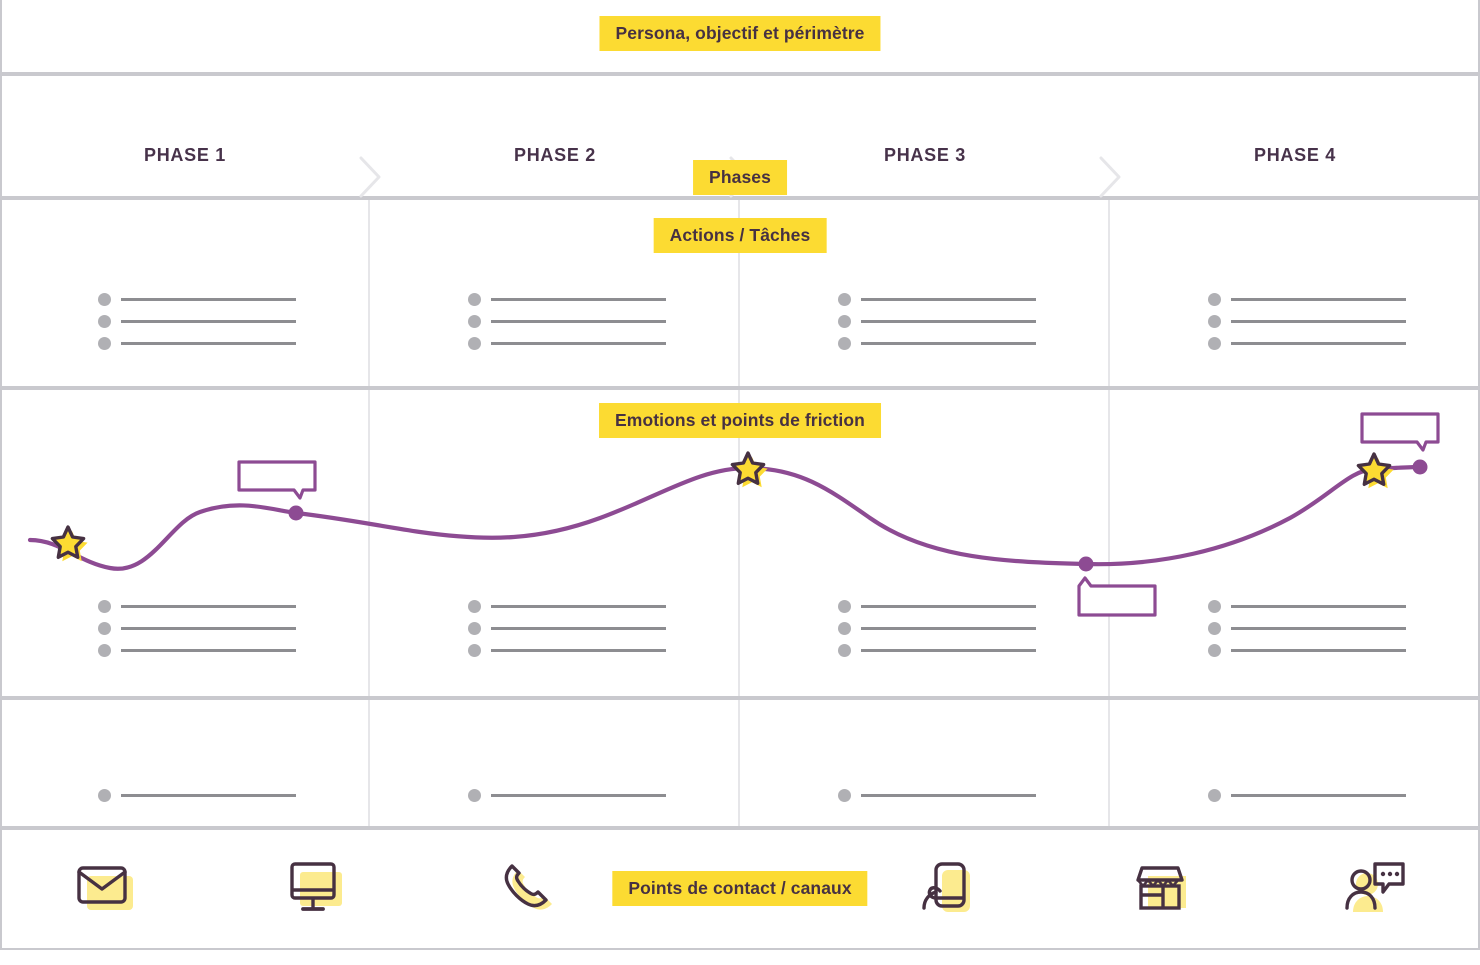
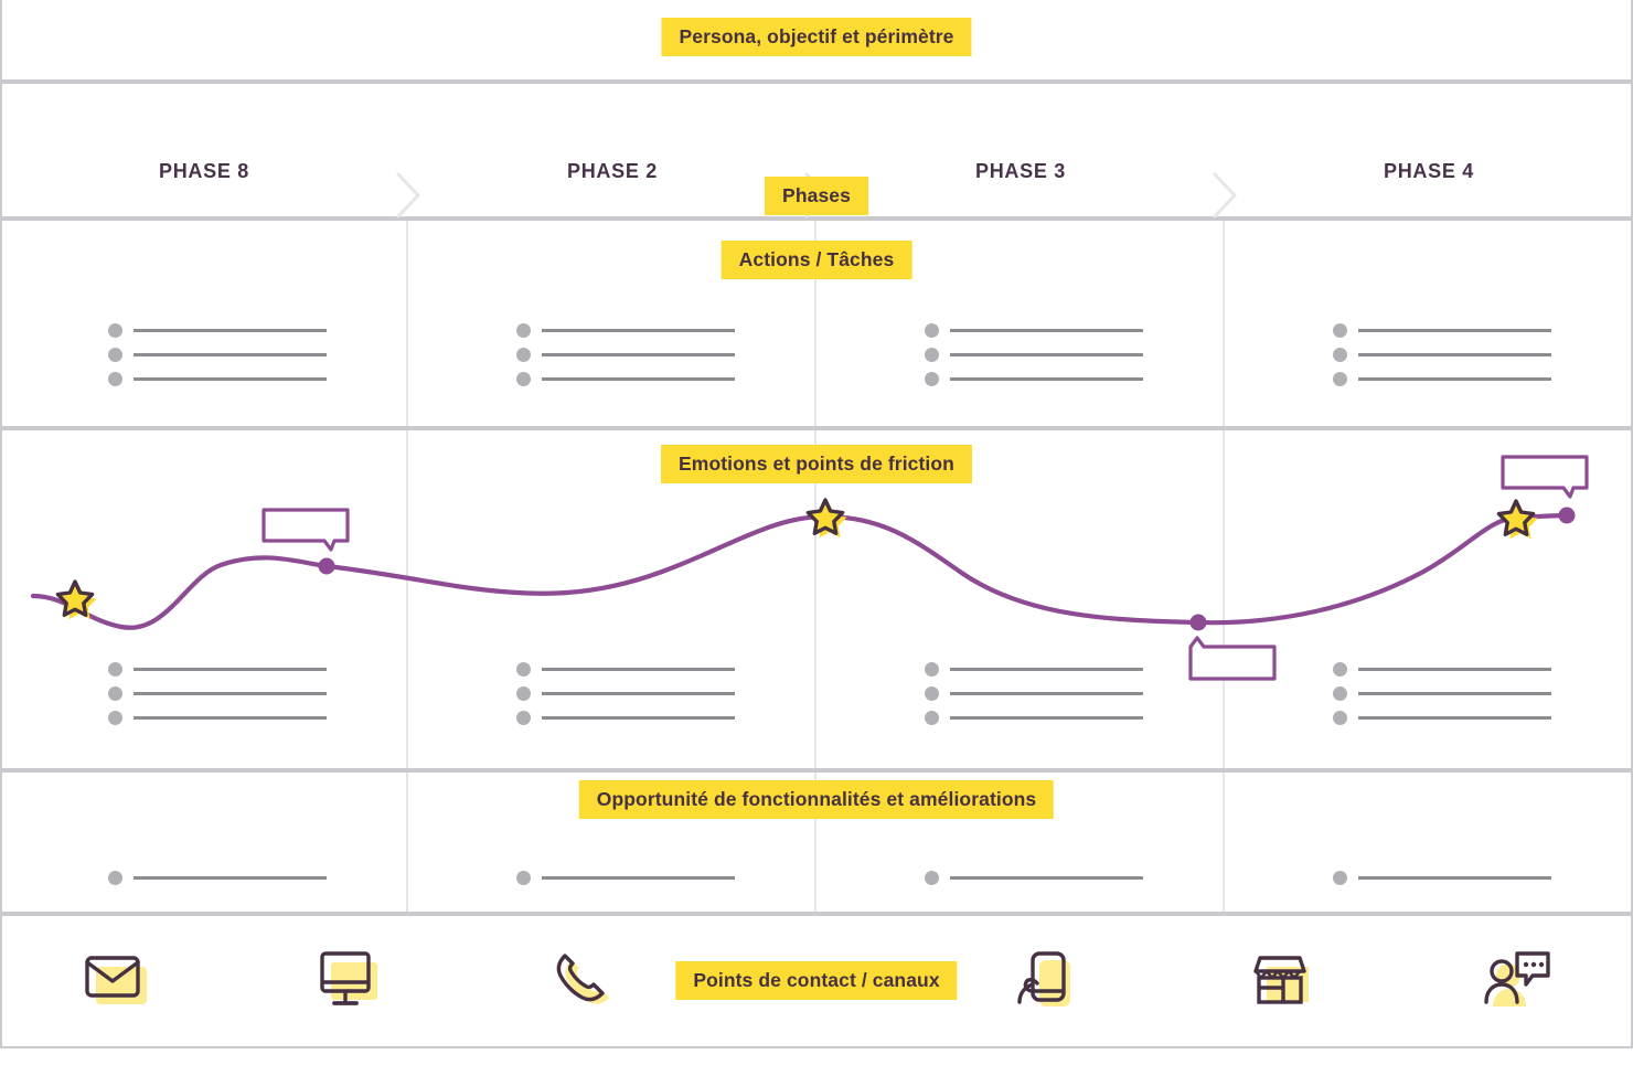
  Persona, objectif et périmètre
- PHASE 1
+ PHASE 8
  PHASE 2
  PHASE 3
  PHASE 4
  Phases
  Actions / Tâches
  Emotions et points de friction
+ Opportunité de fonctionnalités et améliorations
  Points de contact / canaux
